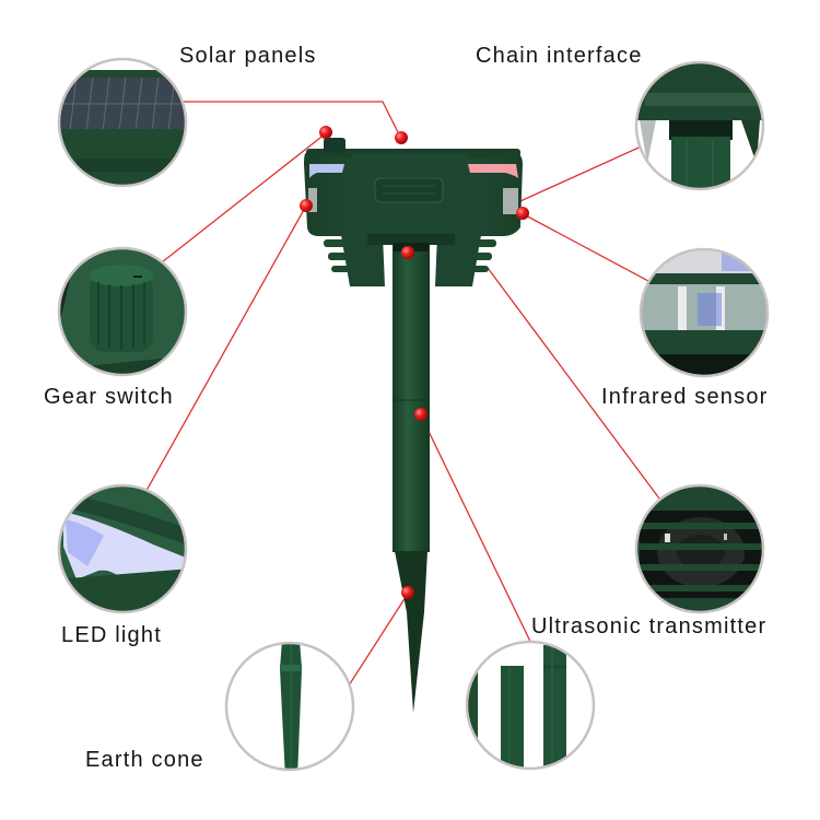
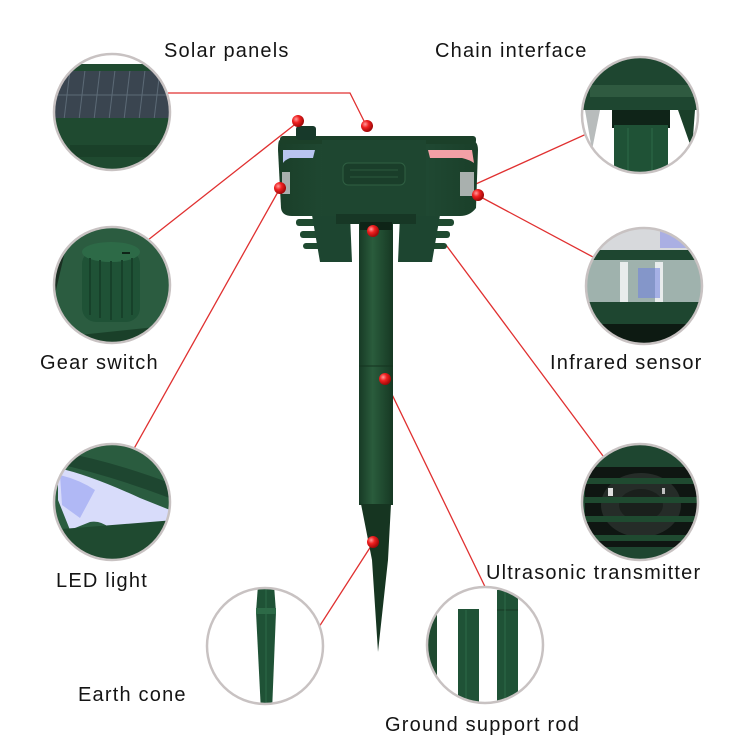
  Solar panels
  Chain interface
  Gear switch
  Infrared sensor
  LED light
  Ultrasonic transmitter
  Earth cone
+ Ground support rod
